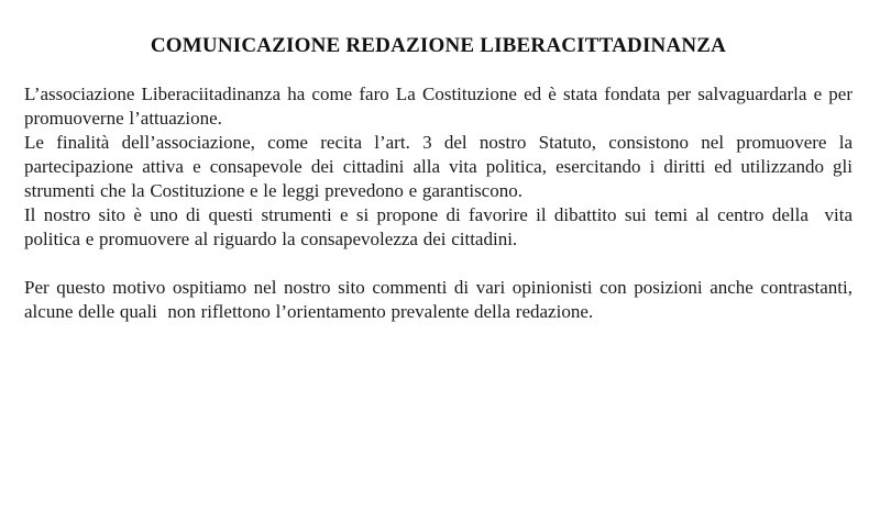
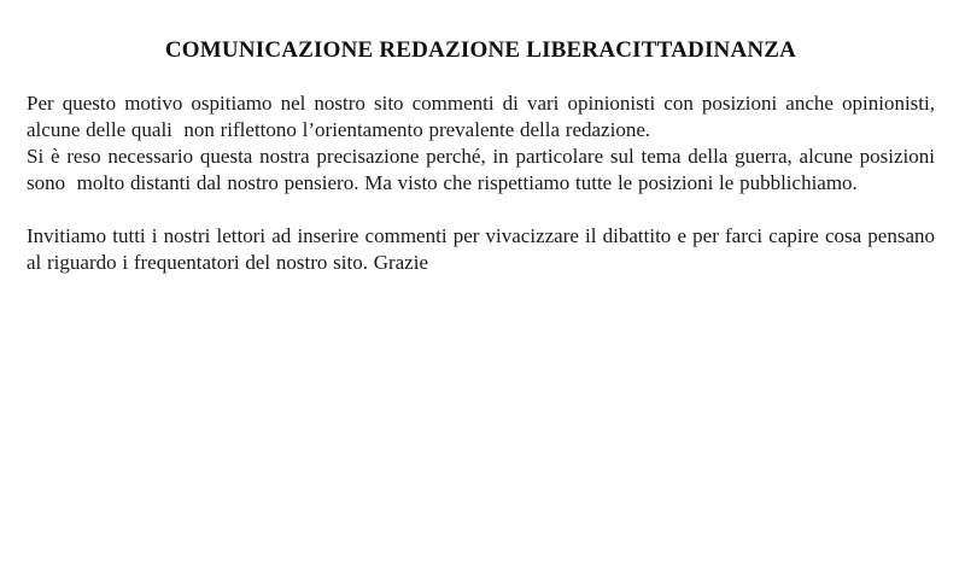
  COMUNICAZIONE REDAZIONE LIBERACITTADINANZA
- L’associazione Liberaciitadinanza ha come faro La Costituzione ed è stata fondata per salvaguardarla e per promuoverne l’attuazione.
- Le finalità dell’associazione, come recita l’art. 3 del nostro Statuto, consistono nel promuovere la partecipazione attiva e consapevole dei cittadini alla vita politica, esercitando i diritti ed utilizzando gli strumenti che la Costituzione e le leggi prevedono e garantiscono.
- Il nostro sito è uno di questi strumenti e si propone di favorire il dibattito sui temi al centro della vita politica e promuovere al riguardo la consapevolezza dei cittadini.
- Per questo motivo ospitiamo nel nostro sito commenti di vari opinionisti con posizioni anche contrastanti, alcune delle quali non riflettono l’orientamento prevalente della redazione.
+ Per questo motivo ospitiamo nel nostro sito commenti di vari opinionisti con posizioni anche opinionisti, alcune delle quali non riflettono l’orientamento prevalente della redazione.
+ Si è reso necessario questa nostra precisazione perché, in particolare sul tema della guerra, alcune posizioni sono molto distanti dal nostro pensiero. Ma visto che rispettiamo tutte le posizioni le pubblichiamo.
+ Invitiamo tutti i nostri lettori ad inserire commenti per vivacizzare il dibattito e per farci capire cosa pensano al riguardo i frequentatori del nostro sito. Grazie
